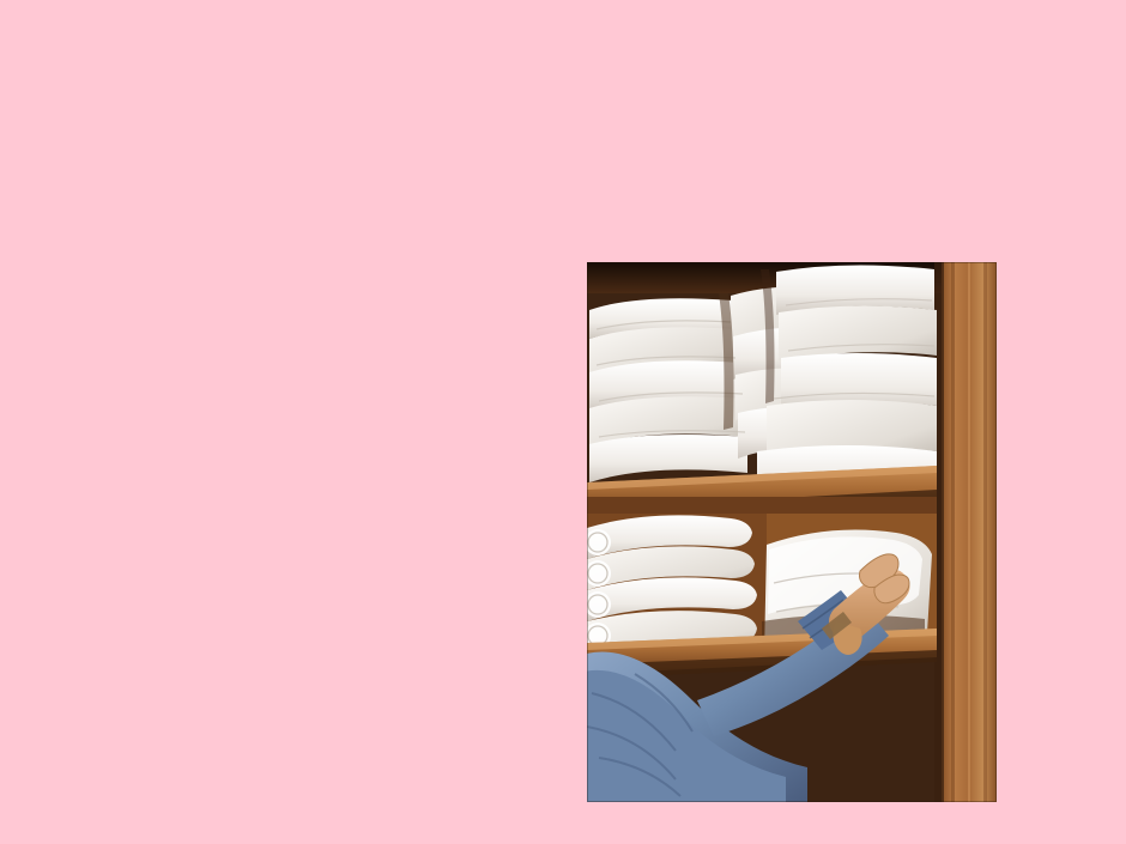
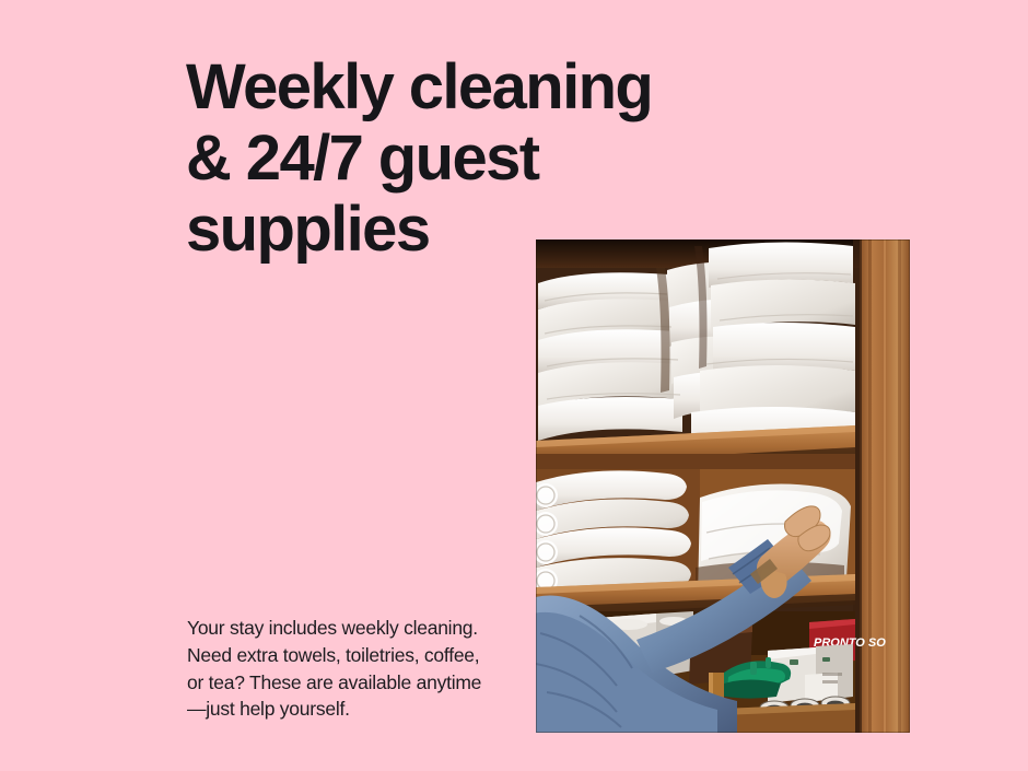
+ Weekly cleaning
+ & 24/7 guest
+ supplies
+ Your stay includes weekly cleaning.
+ Need extra towels, toiletries, coffee,
+ or tea? These are available anytime
+ —just help yourself.
+ PRONTO SO
